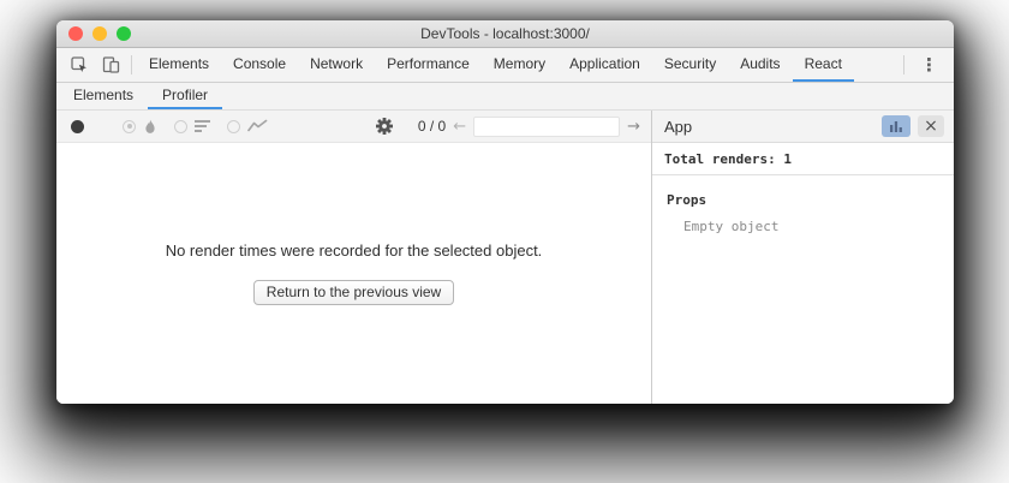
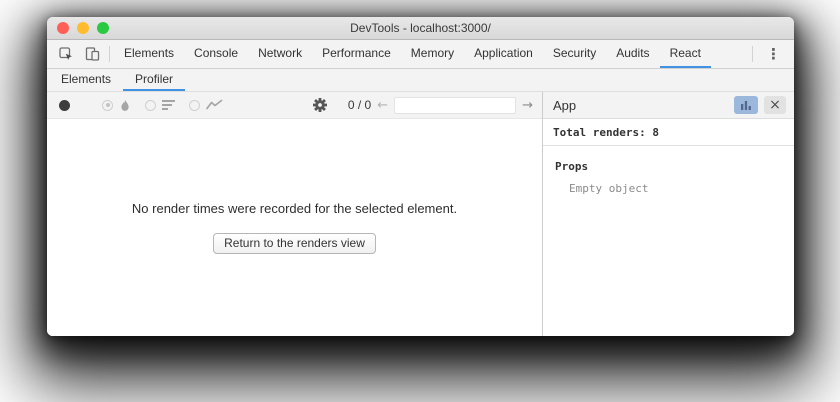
  DevTools - localhost:3000/
  Elements
  Console
  Network
  Performance
  Memory
  Application
  Security
  Audits
  React
  ⋮
  Elements
  Profiler
  0 / 0
  ←
  →
- No render times were recorded for the selected object.
+ No render times were recorded for the selected element.
- Return to the previous view
+ Return to the renders view
  App
  ×
- Total renders: 1
+ Total renders: 8
  Props
  Empty object
